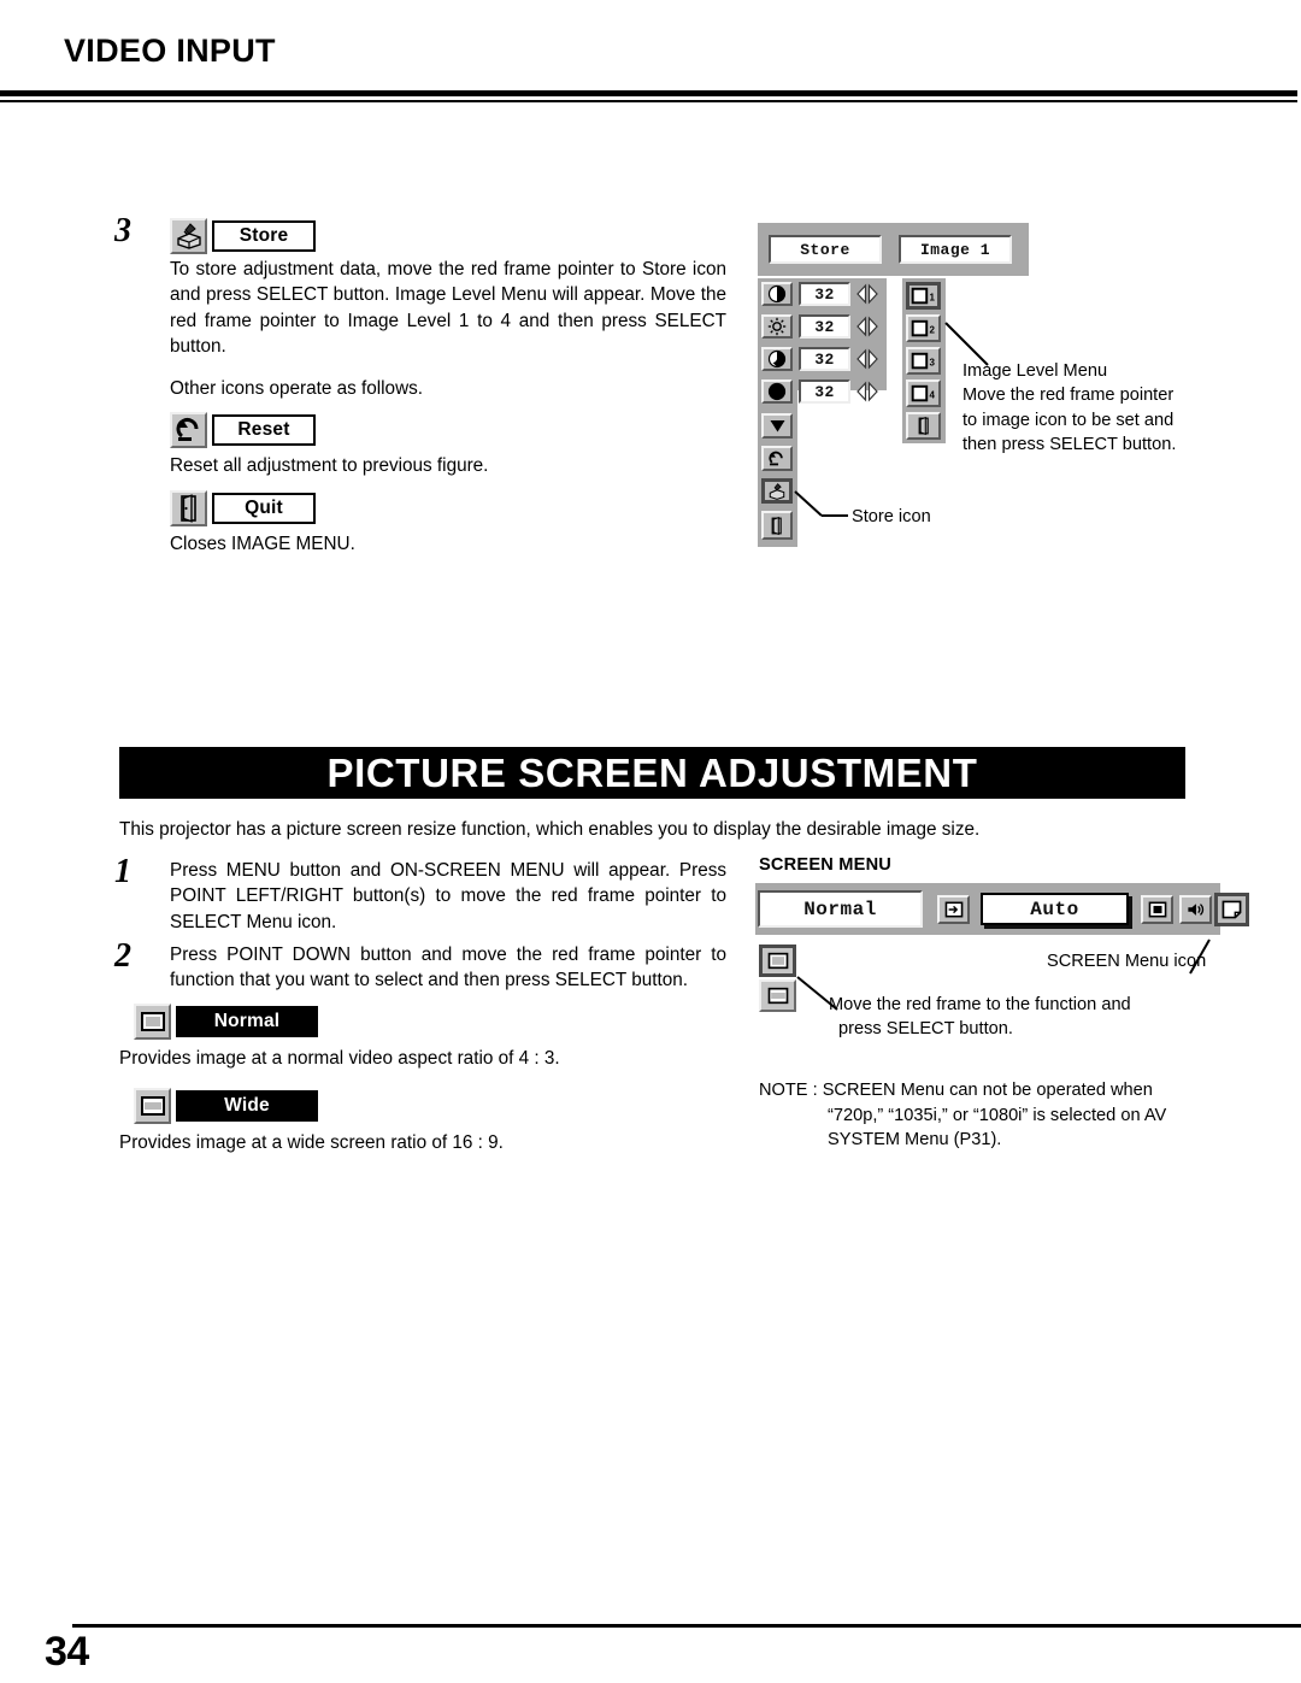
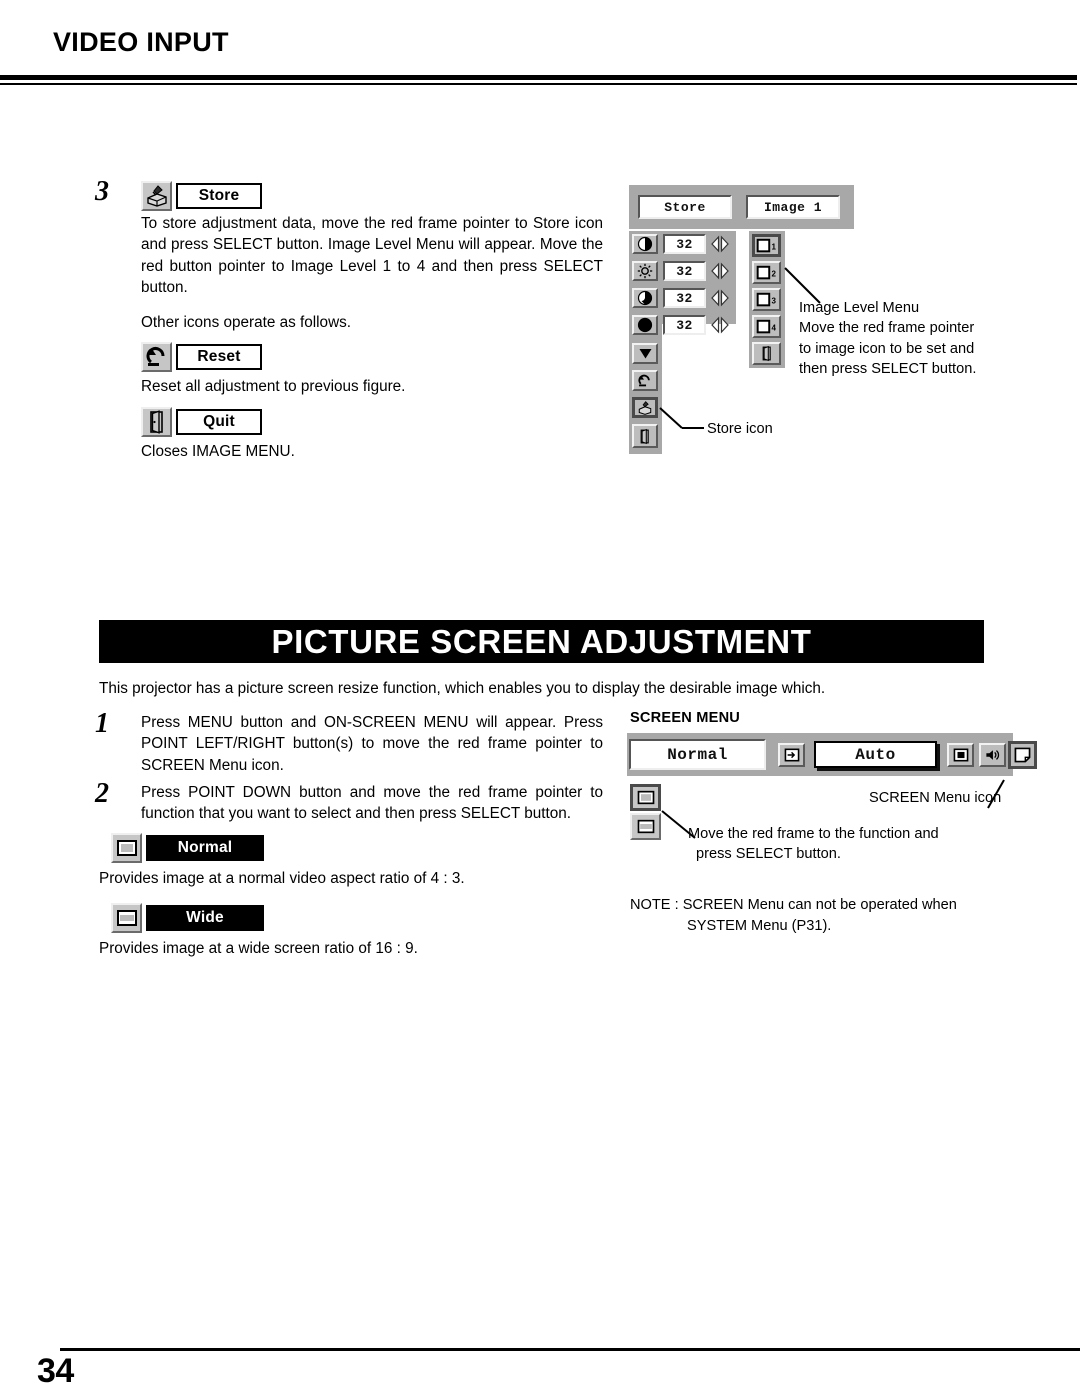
  VIDEO INPUT
  3
  Store
- To store adjustment data, move the red frame pointer to Store icon and press SELECT button. Image Level Menu will appear. Move the red frame pointer to Image Level 1 to 4 and then press SELECT button.
+ To store adjustment data, move the red frame pointer to Store icon and press SELECT button. Image Level Menu will appear. Move the red button pointer to Image Level 1 to 4 and then press SELECT button.
  Other icons operate as follows.
  Reset
  Reset all adjustment to previous figure.
  Quit
  Closes IMAGE MENU.
  Store
  Image 1
  32
  32
  32
  32
  1
  2
  3
  4
  Image Level Menu
  Move the red frame pointer
  to image icon to be set and
  then press SELECT button.
  Store icon
  PICTURE SCREEN ADJUSTMENT
- This projector has a picture screen resize function, which enables you to display the desirable image size.
+ This projector has a picture screen resize function, which enables you to display the desirable image which.
  1
- Press MENU button and ON-SCREEN MENU will appear. Press POINT LEFT/RIGHT button(s) to move the red frame pointer to SELECT Menu icon.
+ Press MENU button and ON-SCREEN MENU will appear. Press POINT LEFT/RIGHT button(s) to move the red frame pointer to SCREEN Menu icon.
  2
  Press POINT DOWN button and move the red frame pointer to function that you want to select and then press SELECT button.
  Normal
  Provides image at a normal video aspect ratio of 4 : 3.
  Wide
  Provides image at a wide screen ratio of 16 : 9.
  SCREEN MENU
  Normal
  Auto
  SCREEN Menu icon
  Move the red frame to the function and
  press SELECT button.
  NOTE : SCREEN Menu can not be operated when
- “720p,” “1035i,” or “1080i” is selected on AV
  SYSTEM Menu (P31).
  34
